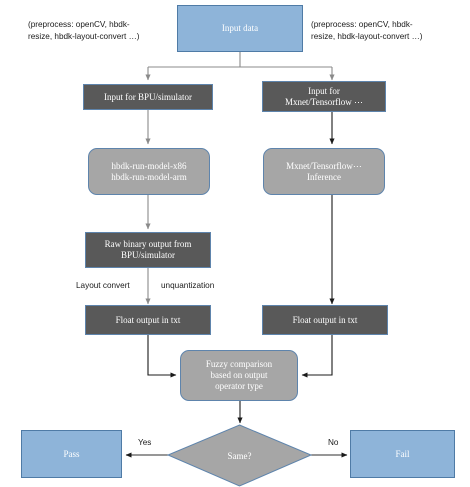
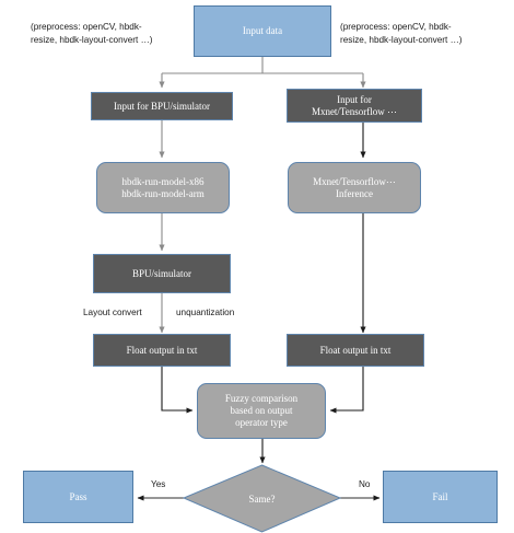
  (preprocess: openCV, hbdk-
  resize, hbdk-layout-convert …)
  (preprocess: openCV, hbdk-
  resize, hbdk-layout-convert …)
  Input data
  Input for BPU/simulator
  Input for
  Mxnet/Tensorflow ⋯
  hbdk-run-model-x86
  hbdk-run-model-arm
  Mxnet/Tensorflow⋯
  Inference
- Raw binary output from
  BPU/simulator
  Float output in txt
  Float output in txt
  Fuzzy comparison
  based on output
  operator type
  Same?
  Pass
  Fail
  Layout convert
  unquantization
  Yes
  No
